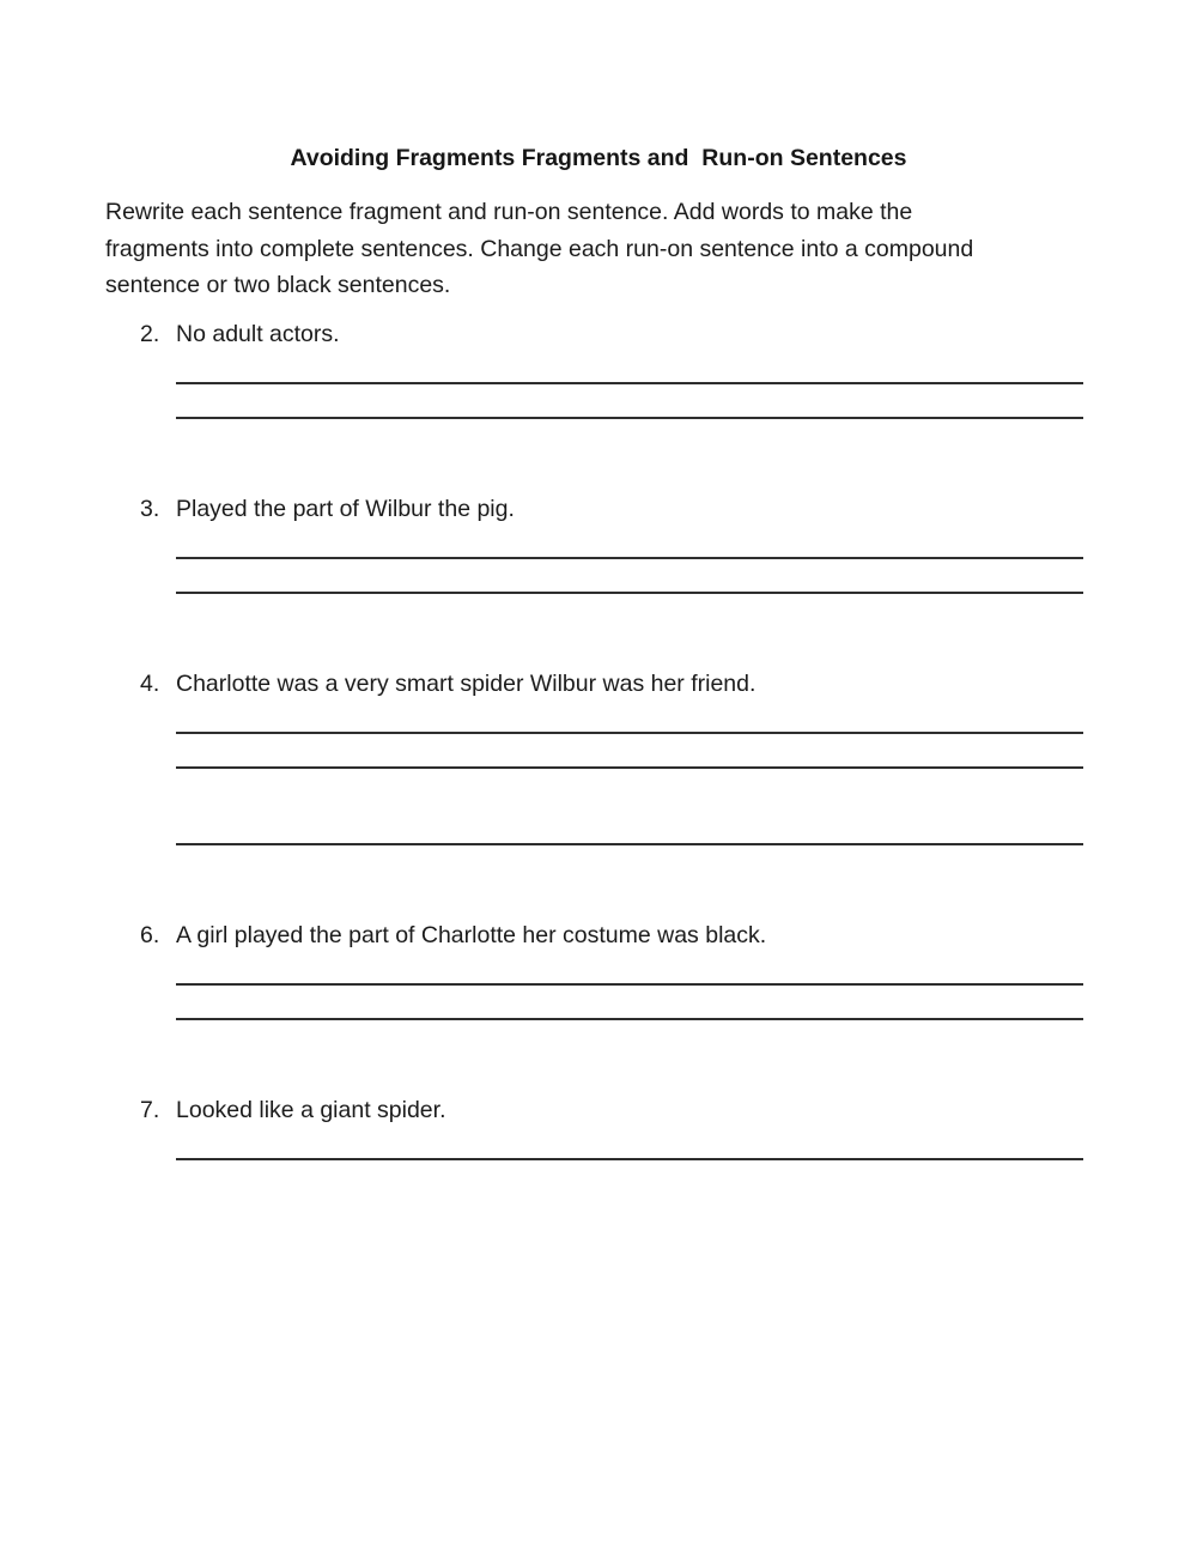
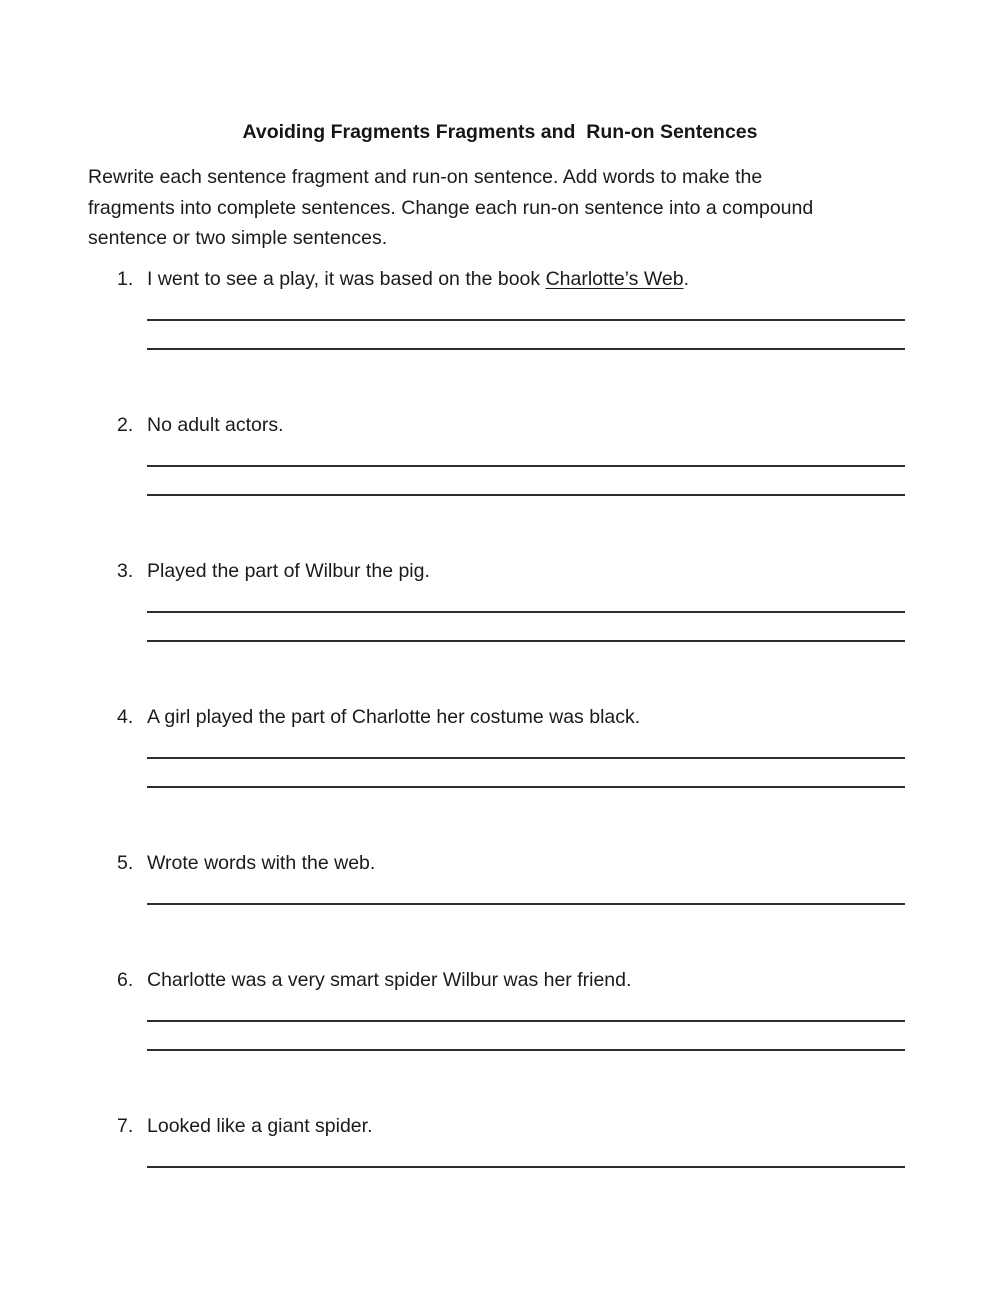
  Avoiding Fragments Fragments and Run-on Sentences
  Rewrite each sentence fragment and run-on sentence. Add words to make the
  fragments into complete sentences. Change each run-on sentence into a compound
- sentence or two black sentences.
+ sentence or two simple sentences.
+ 1. I went to see a play, it was based on the book Charlotte’s Web.
  2. No adult actors.
  3. Played the part of Wilbur the pig.
- 4. Charlotte was a very smart spider Wilbur was her friend.
+ 4. A girl played the part of Charlotte her costume was black.
+ 5. Wrote words with the web.
- 6. A girl played the part of Charlotte her costume was black.
+ 6. Charlotte was a very smart spider Wilbur was her friend.
  7. Looked like a giant spider.
